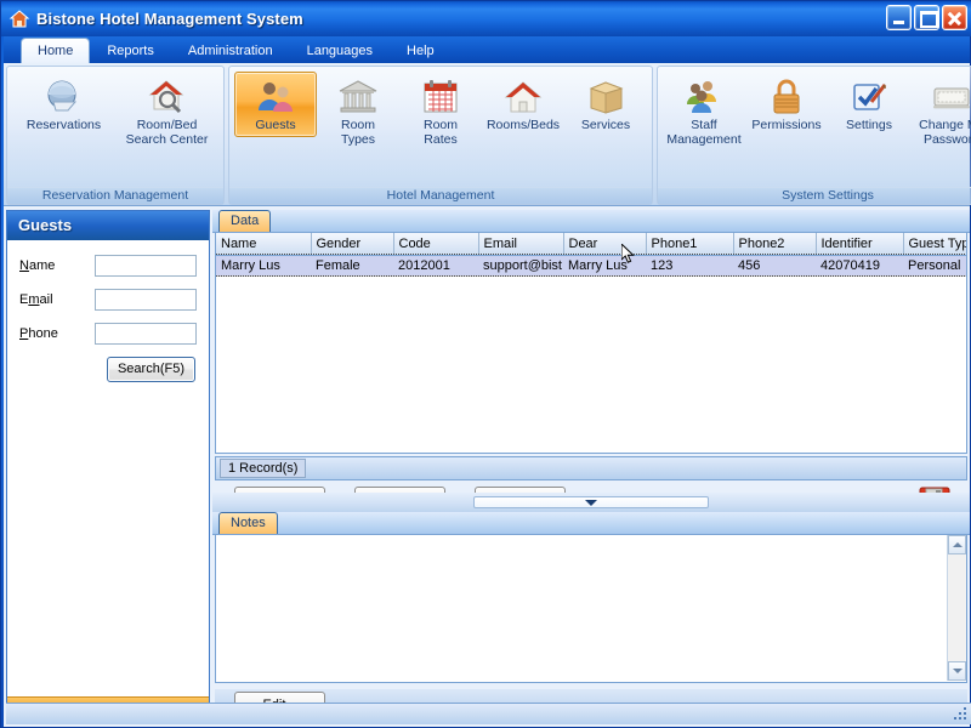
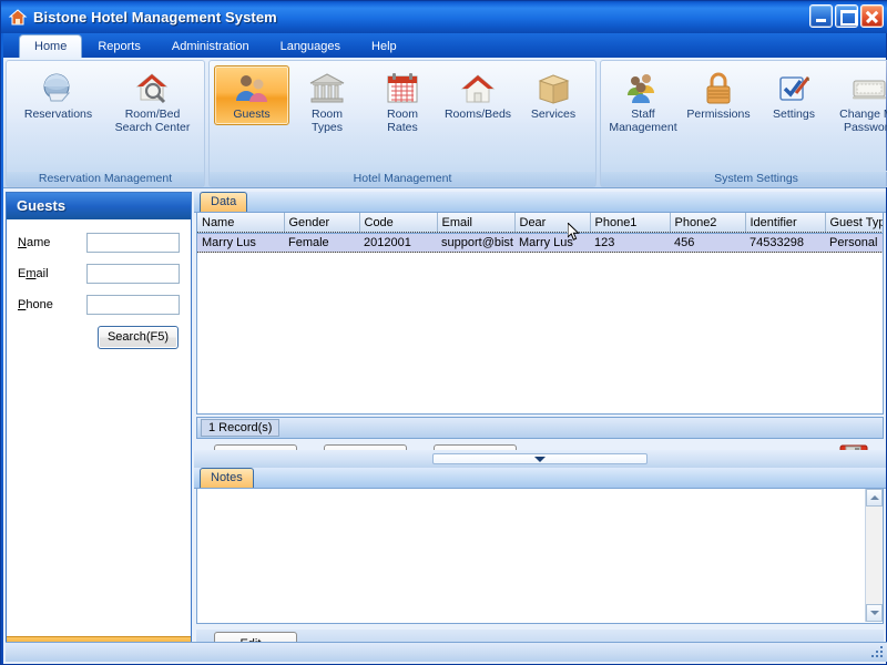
  Bistone Hotel Management System
  Home
  Reports
  Administration
  Languages
  Help
  Reservations
  Room/Bed
  Search Center
  Reservation Management
  Guests
  Room
  Types
  Room
  Rates
  Rooms/Beds
  Services
  Hotel Management
  Staff
  Management
  Permissions
  Settings
  Change
  Passwor
  System Settings
  Guests
  Name
  Email
  Phone
  Search(F5)
  Data
  Name	Gender	Code	Email	Dear	Phone1	Phone2	Identifier	Guest Typ
- Marry Lus	Female	2012001	support@bist	Marry Lus	123	456	42070419	Personal
+ Marry Lus	Female	2012001	support@bist	Marry Lus	123	456	74533298	Personal
  1 Record(s)
  Notes
